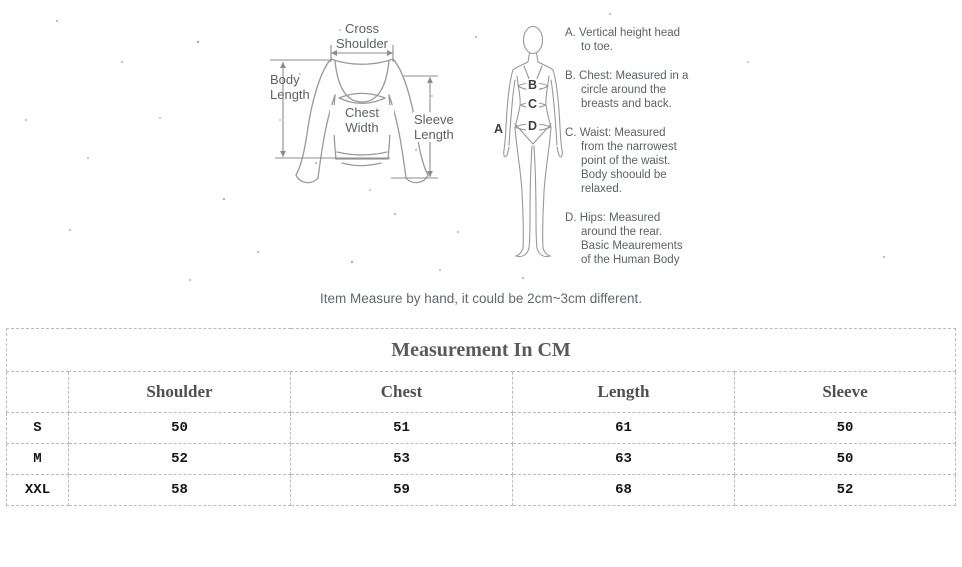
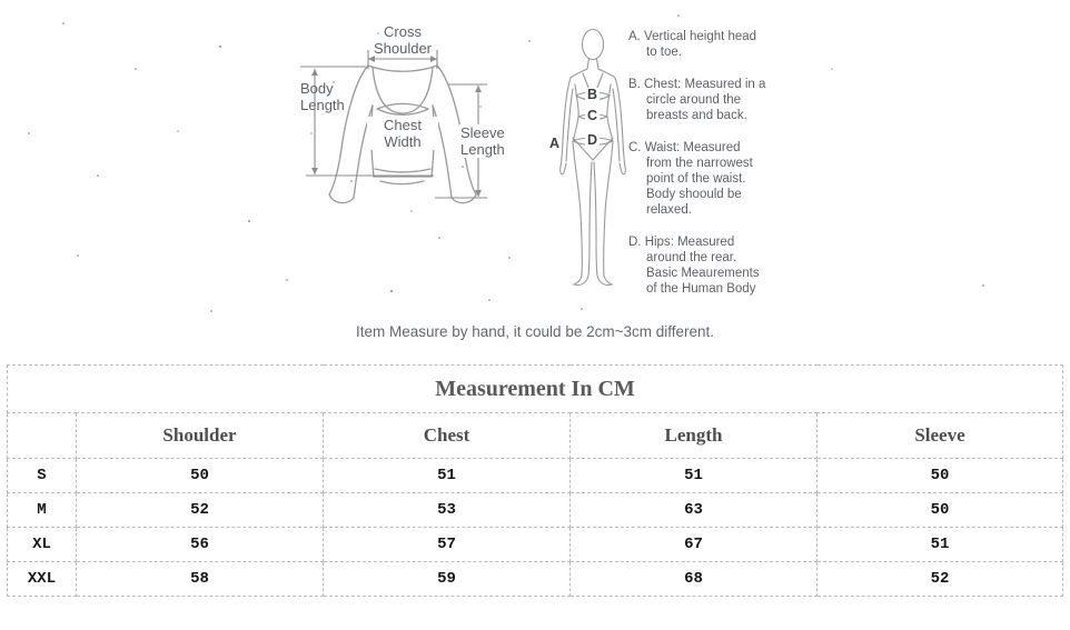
  Cross
  Shoulder
  Body
  Length
  Chest
  Width
  Sleeve
  Length
  A
  B
  C
  D
  A. Vertical height head
  to toe.
  B. Chest: Measured in a
  circle around the
  breasts and back.
  C. Waist: Measured
  from the narrowest
  point of the waist.
  Body shoould be
  relaxed.
  D. Hips: Measured
  around the rear.
  Basic Meaurements
  of the Human Body
  Item Measure by hand, it could be 2cm~3cm different.
  Measurement In CM
  	Shoulder	Chest	Length	Sleeve
- S	50	51	61	50
+ S	50	51	51	50
  M	52	53	63	50
+ XL	56	57	67	51
  XXL	58	59	68	52
